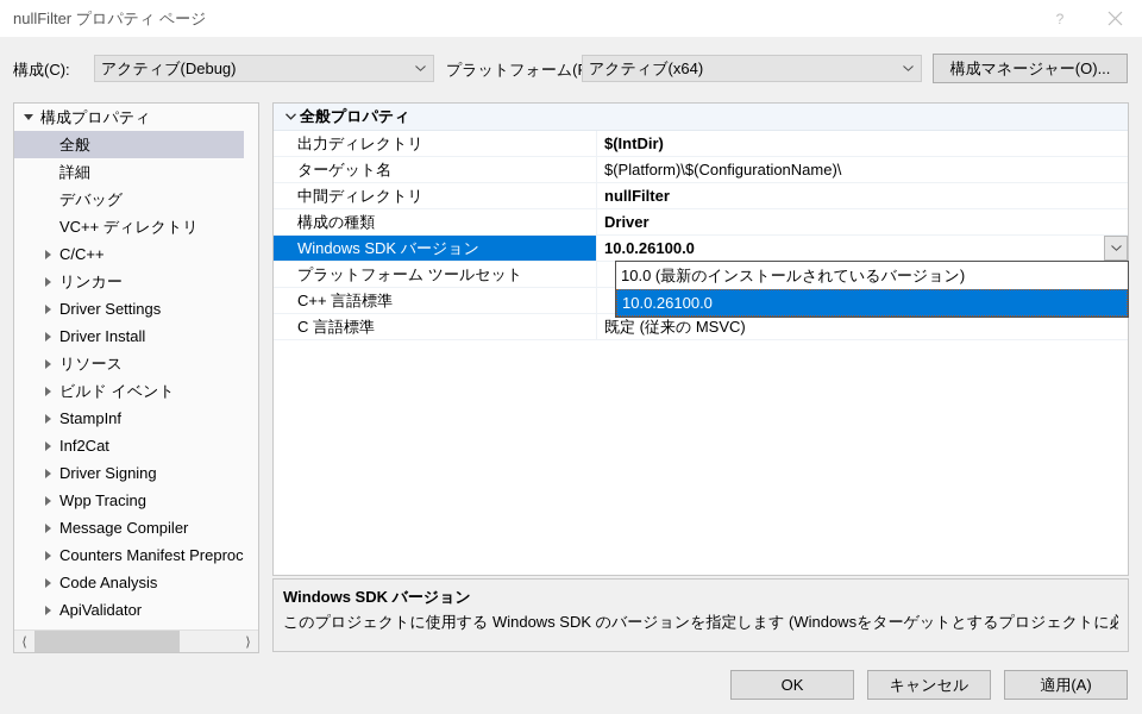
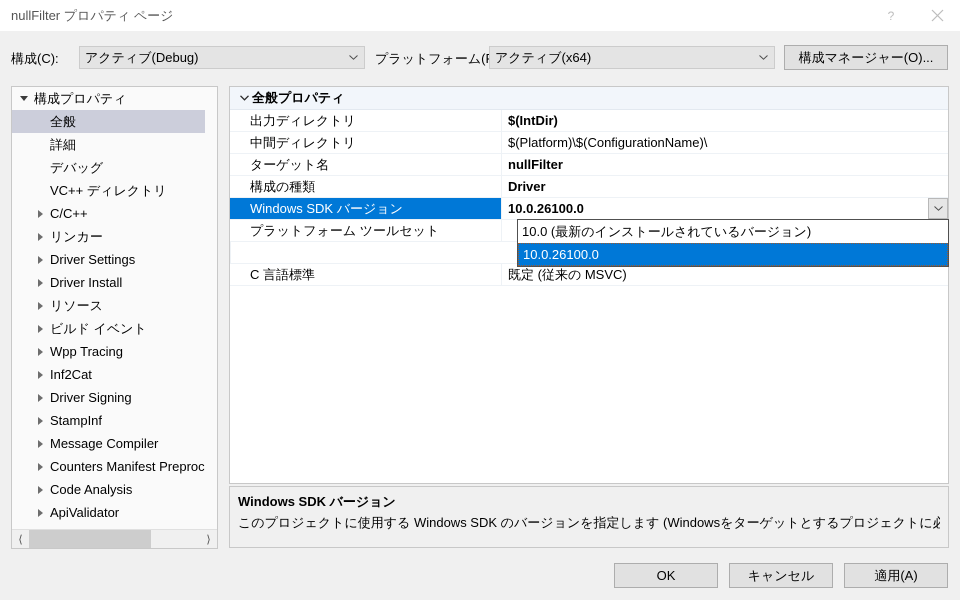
  nullFilter プロパティ ページ
  ?
  構成(C):
  アクティブ(Debug)
  プラットフォーム(
  アクティブ(x64)
  構成マネージャー(O)...
  構成プロパティ
  全般
  詳細
  デバッグ
  VC++ ディレクトリ
  C/C++
  リンカー
  Driver Settings
  Driver Install
  リソース
  ビルド イベント
- StampInf
+ Wpp Tracing
  Inf2Cat
  Driver Signing
- Wpp Tracing
+ StampInf
  Message Compiler
  Counters Manifest Preproc
  Code Analysis
  ApiValidator
  ⟨
  ⟩
  全般プロパティ
  出力ディレクトリ
  $(IntDir)
- ターゲット名
+ 中間ディレクトリ
  $(Platform)\$(ConfigurationName)\
- 中間ディレクトリ
+ ターゲット名
  nullFilter
  構成の種類
  Driver
  Windows SDK バージョン
  10.0.26100.0
  プラットフォーム ツールセット
- C++ 言語標準
  C 言語標準
  既定 (従来の MSVC)
  10.0 (最新のインストールされているバージョン)
  10.0.26100.0
  Windows SDK バージョン
  このプロジェクトに使用する Windows SDK のバージョンを指定します (Windowsをターゲットとするプロジェクトに必
  OK
  キャンセル
  適用(A)
